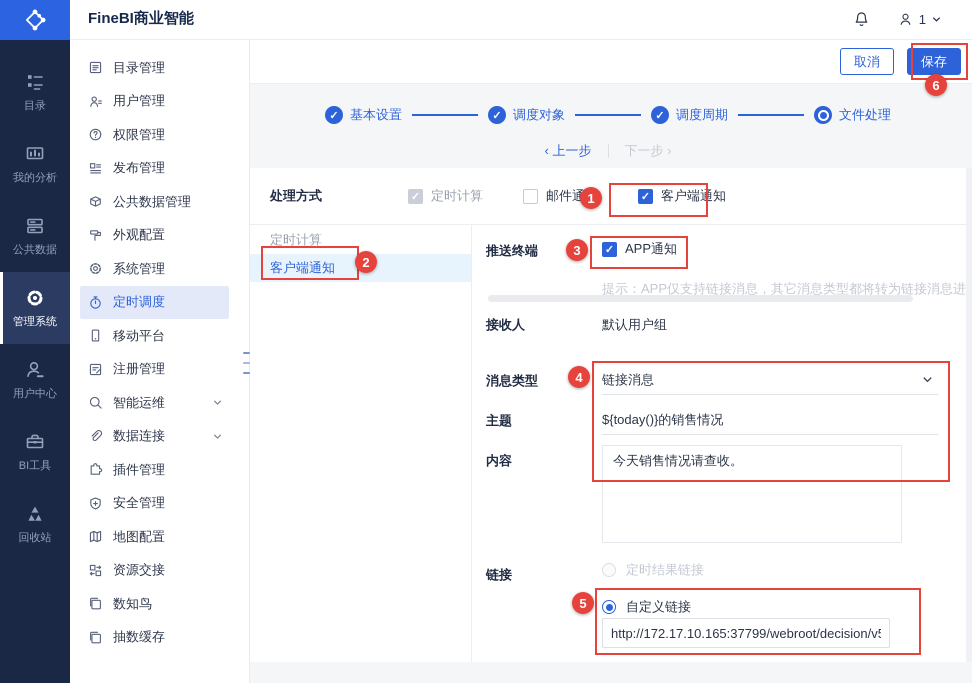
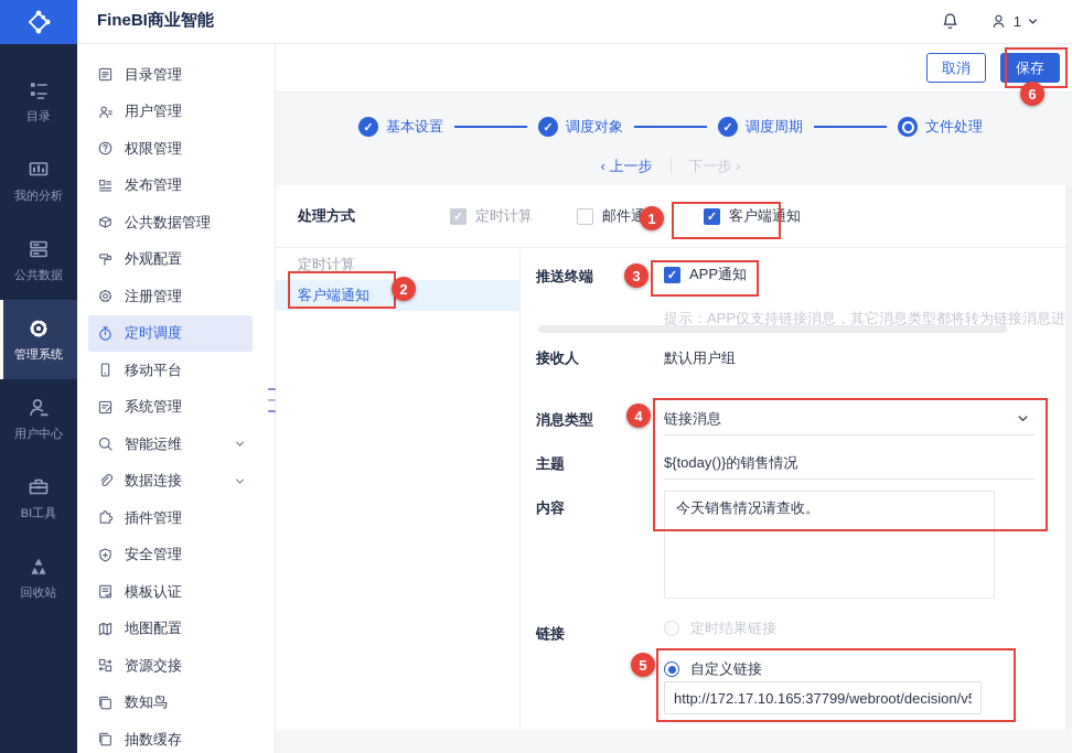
  FineBI商业智能
  1
  目录
  我的分析
  公共数据
  管理系统
  用户中心
  BI工具
  回收站
  目录管理
  用户管理
  权限管理
  发布管理
  公共数据管理
  外观配置
- 系统管理
+ 注册管理
  定时调度
  移动平台
- 注册管理
+ 系统管理
  智能运维
  数据连接
  插件管理
  安全管理
+ 模板认证
  地图配置
  资源交接
  数知鸟
  抽数缓存
  取消
  保存
  ✓
  基本设置
  ✓
  调度对象
  ✓
  调度周期
  文件处理
  ‹ 上一步
  下一步 ›
  处理方式
  ✓
  定时计算
  邮件通
  ✓
  客户端通知
  定时计算
  客户端通知
  推送终端
  ✓
  APP通知
  提示：APP仅支持链接消息，其它消息类型都将转为链接消息进
  接收人
  默认用户组
  消息类型
  链接消息
  主题
  ${today()}的销售情况
  内容
  今天销售情况请查收。
  链接
  定时结果链接
  自定义链接
  http://172.17.10.165:37799/webroot/decision/v
  1
  2
  3
  4
  5
  6
